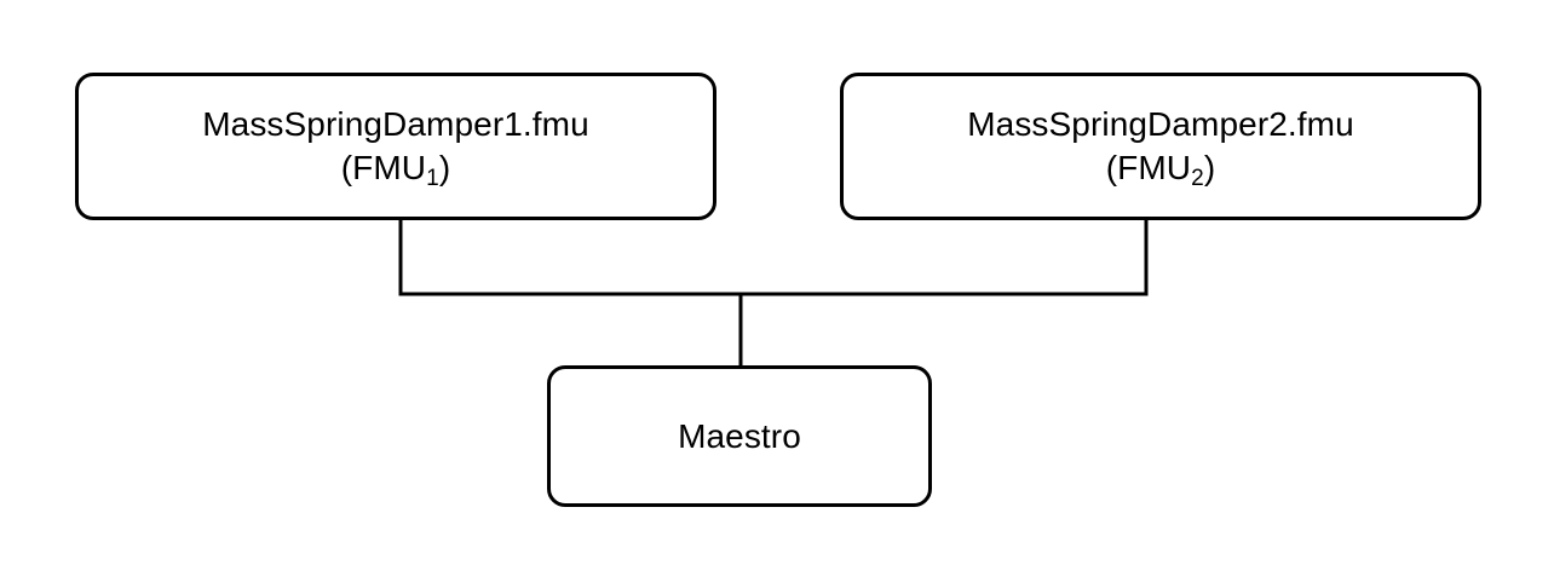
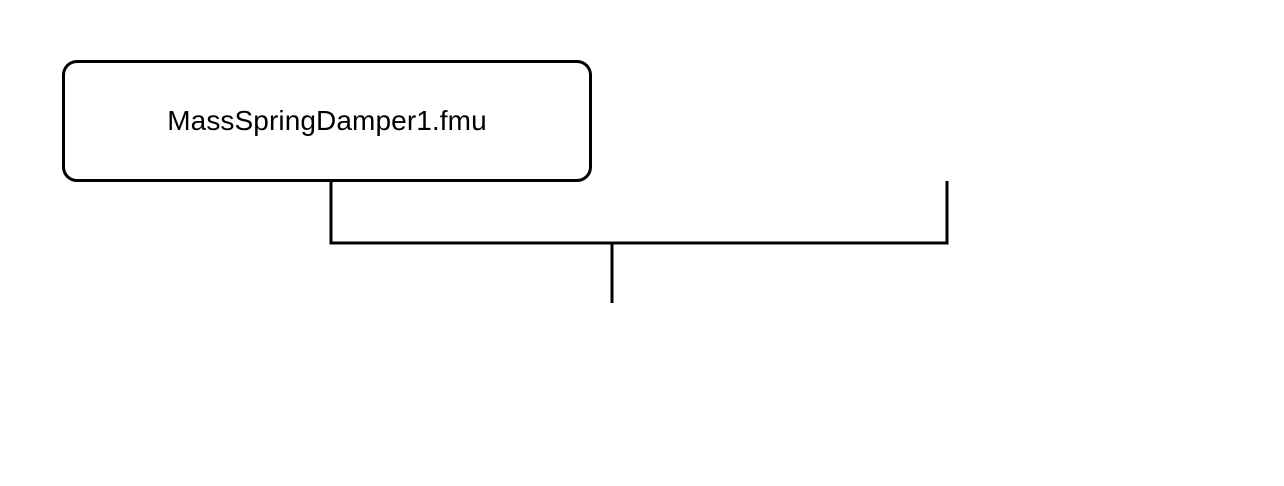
  MassSpringDamper1.fmu
- (FMU1)
- MassSpringDamper2.fmu
- (FMU2)
- Maestro
